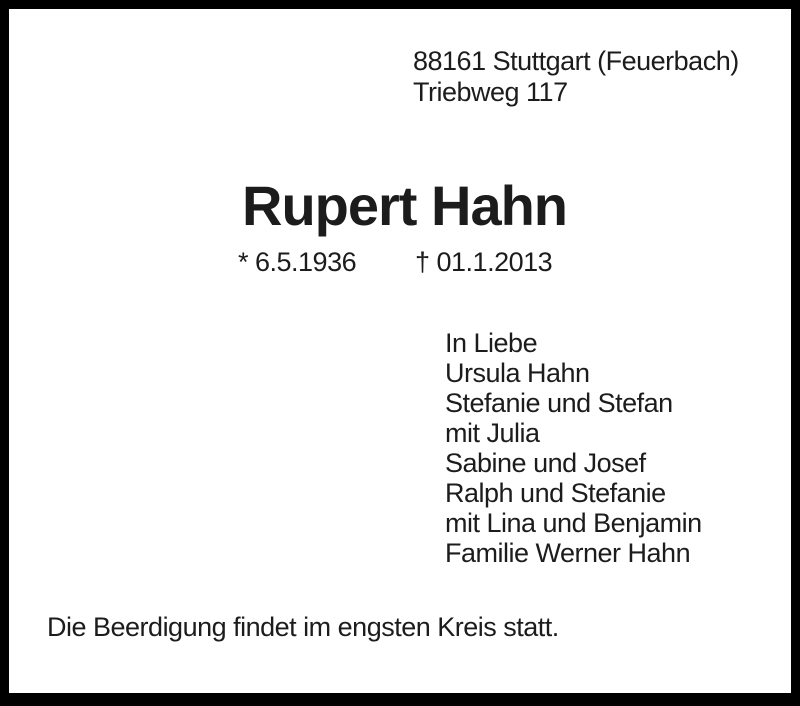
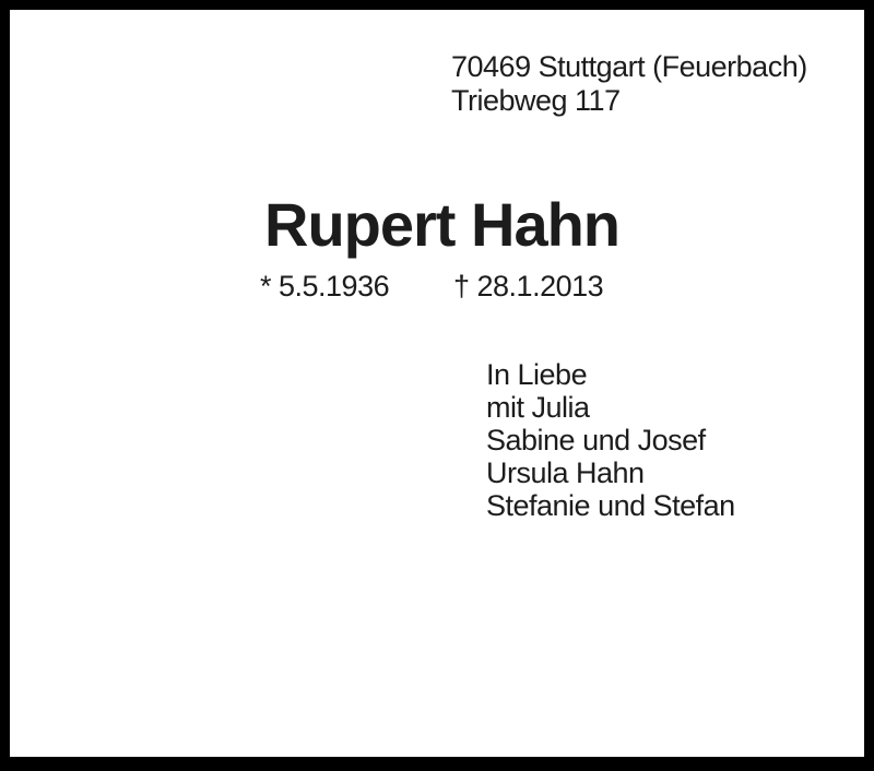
- 88161 Stuttgart (Feuerbach)
+ 70469 Stuttgart (Feuerbach)
  Triebweg 117
  Rupert Hahn
- * 6.5.1936
+ * 5.5.1936
- † 01.1.2013
+ † 28.1.2013
  In Liebe
- Ursula Hahn
+ mit Julia
- Stefanie und Stefan
+ Sabine und Josef
- mit Julia
+ Ursula Hahn
- Sabine und Josef
+ Stefanie und Stefan
- Ralph und Stefanie
- mit Lina und Benjamin
- Familie Werner Hahn
- Die Beerdigung findet im engsten Kreis statt.
